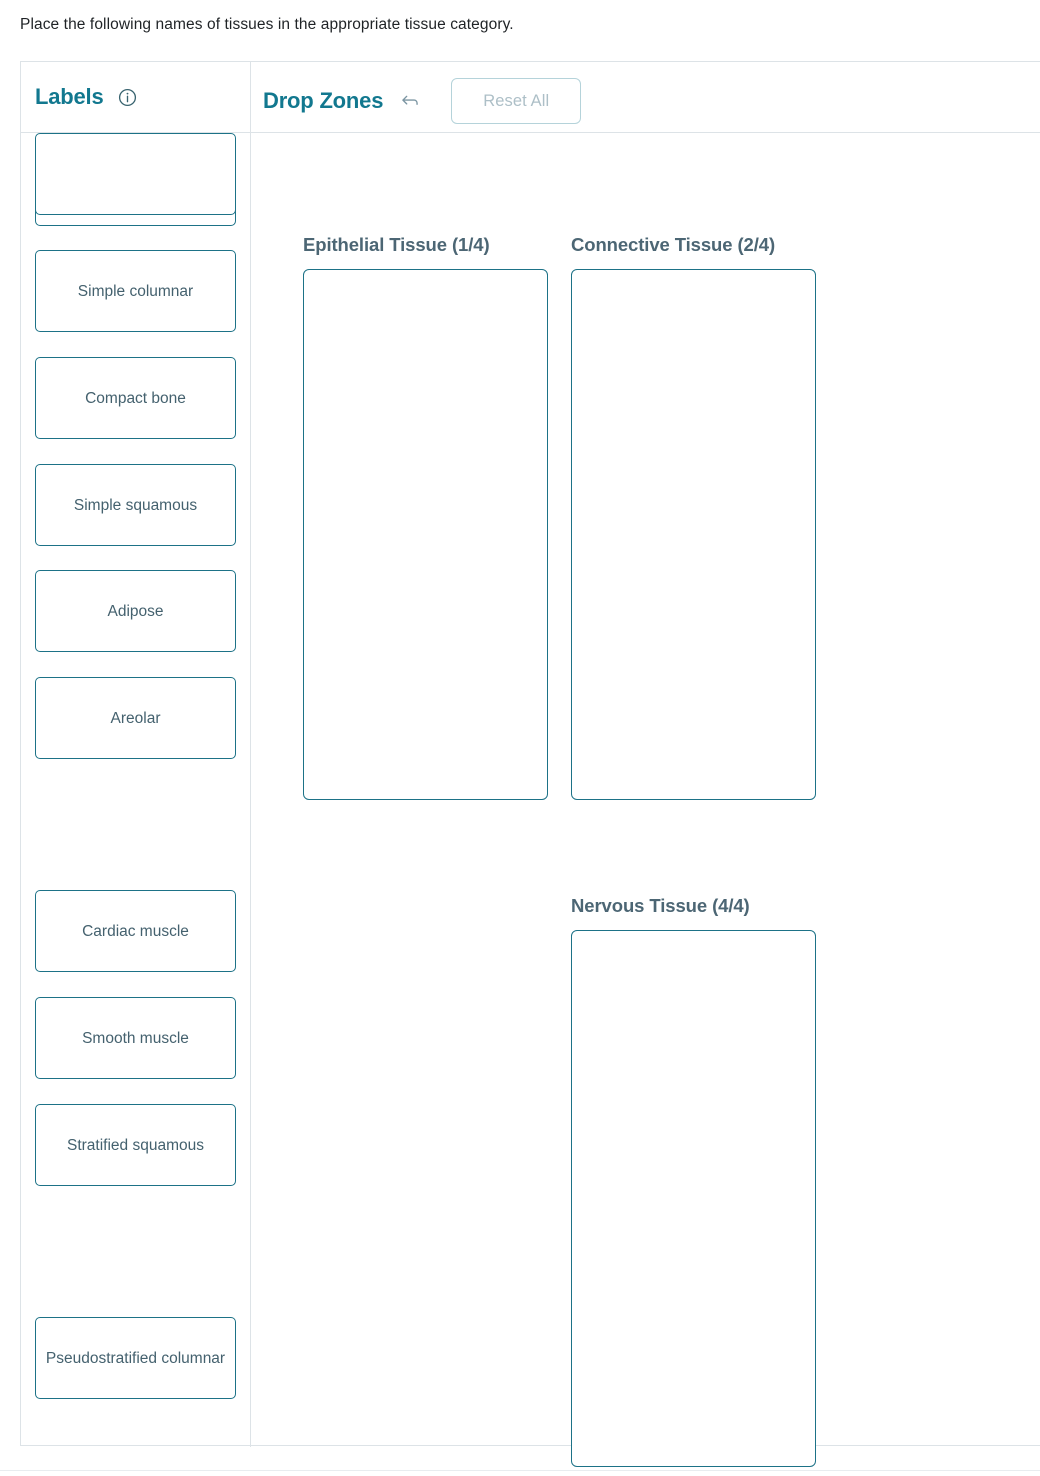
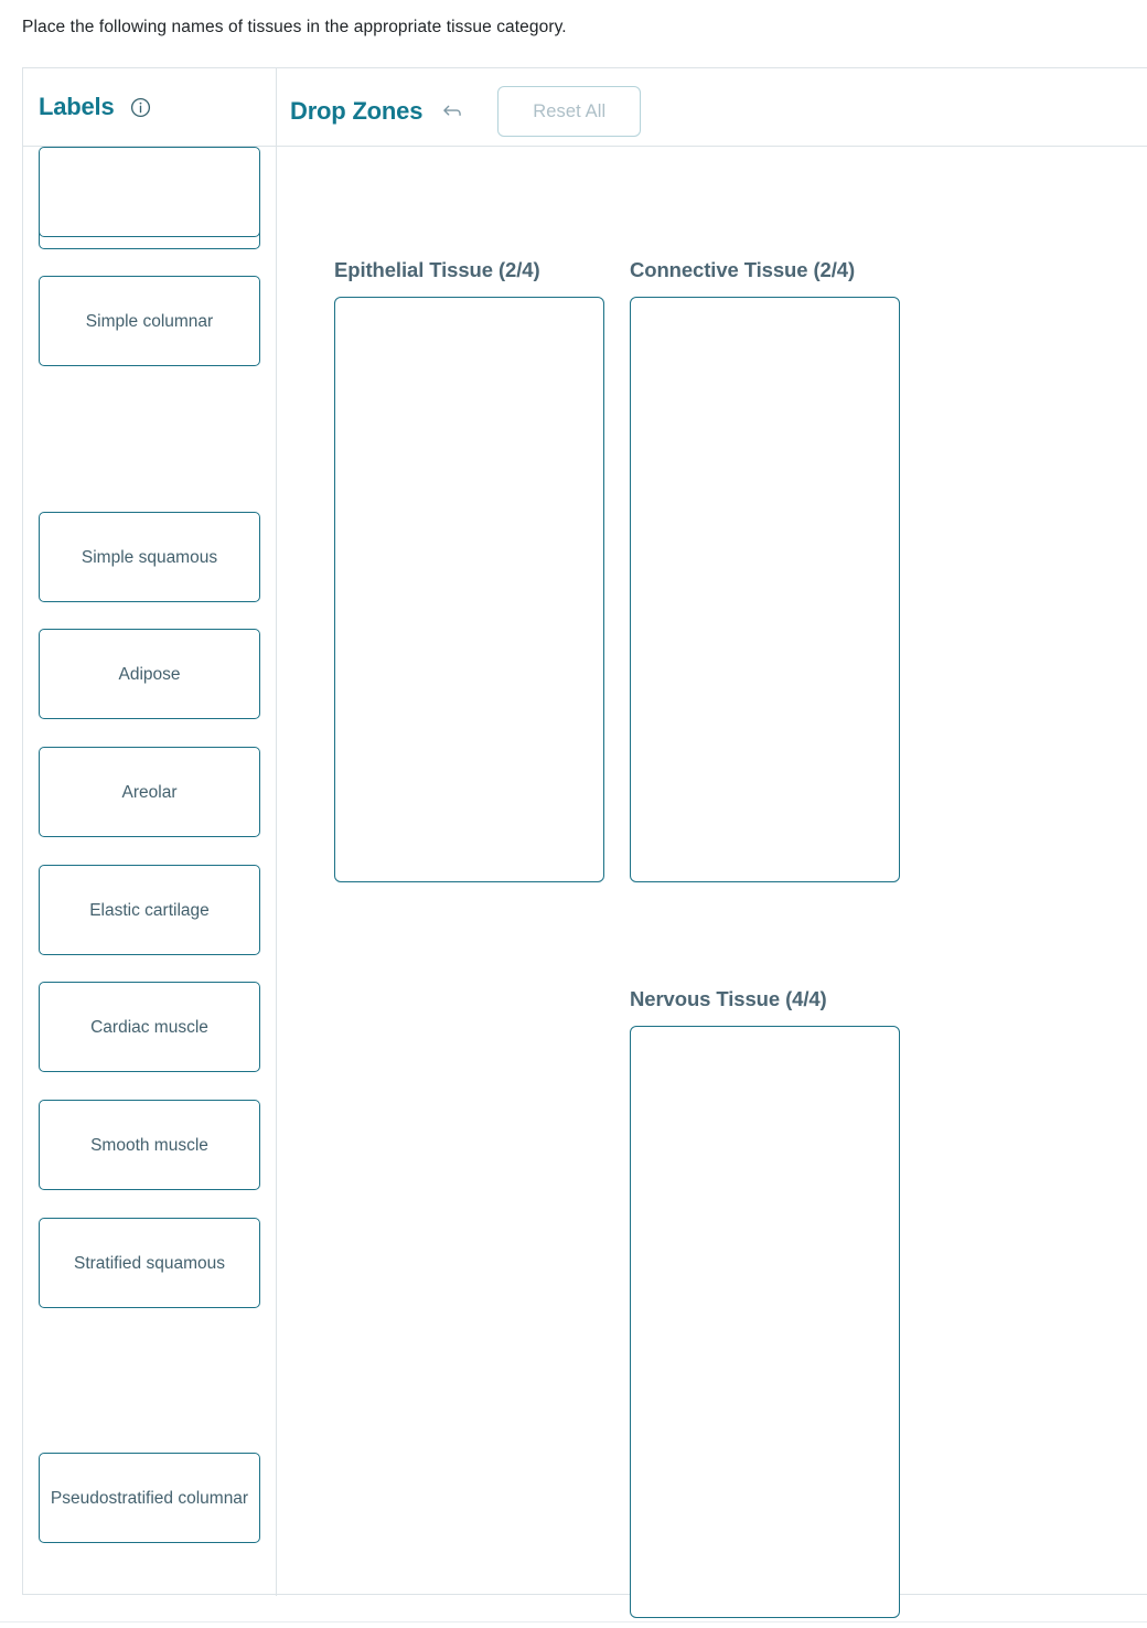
  Place the following names of tissues in the appropriate tissue category.
  Labels
  Drop Zones
  Reset All
  Simple columnar
- Compact bone
  Simple squamous
  Adipose
  Areolar
+ Elastic cartilage
  Cardiac muscle
  Smooth muscle
  Stratified squamous
  Pseudostratified columnar
- Epithelial Tissue (1/4)
+ Epithelial Tissue (2/4)
  Connective Tissue (2/4)
  Nervous Tissue (4/4)
